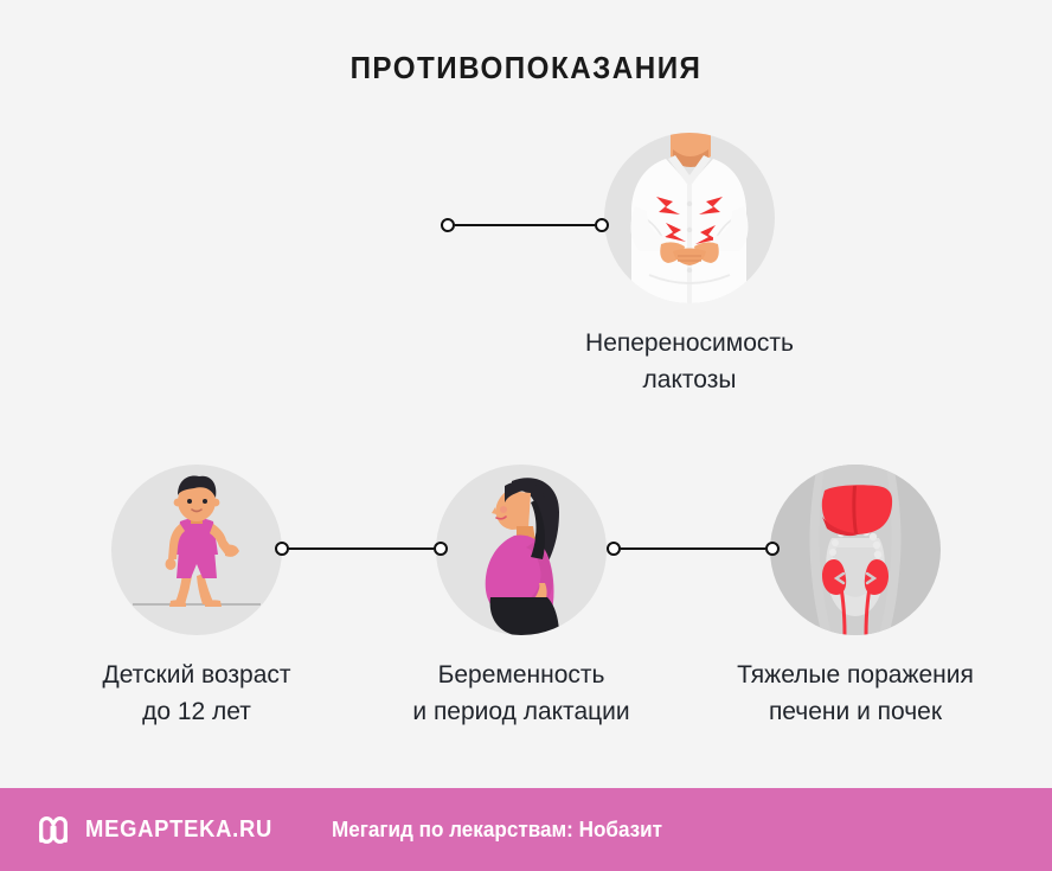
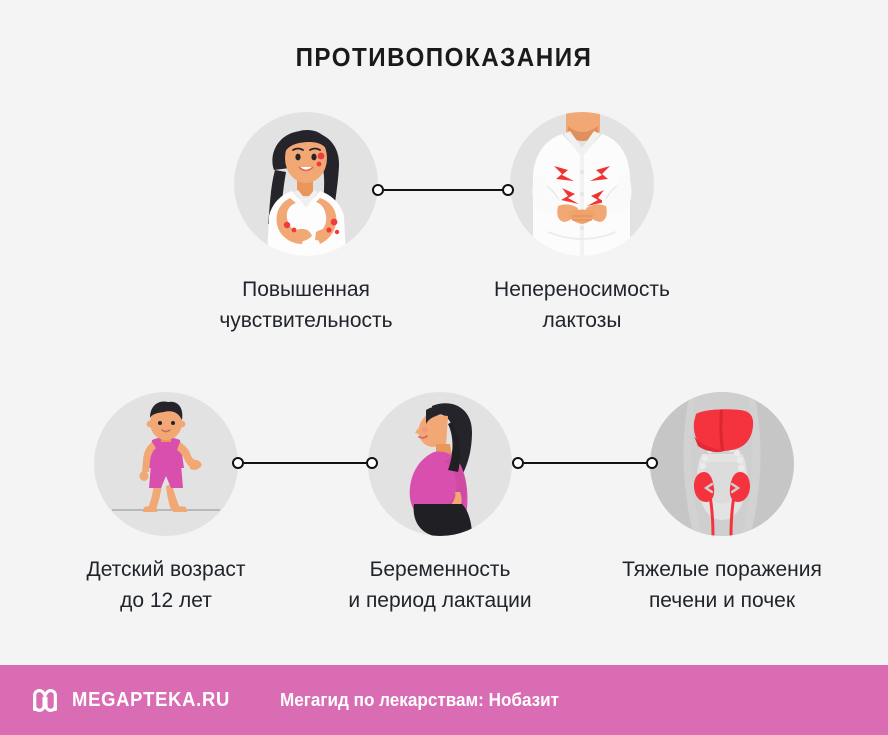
  ПРОТИВОПОКАЗАНИЯ
+ Повышенная
+ чувствительность
  Непереносимость
  лактозы
  Детский возраст
  до 12 лет
  Беременность
  и период лактации
  Тяжелые поражения
  печени и почек
  MEGAPTEKA.RU
  Мегагид по лекарствам: Нобазит
